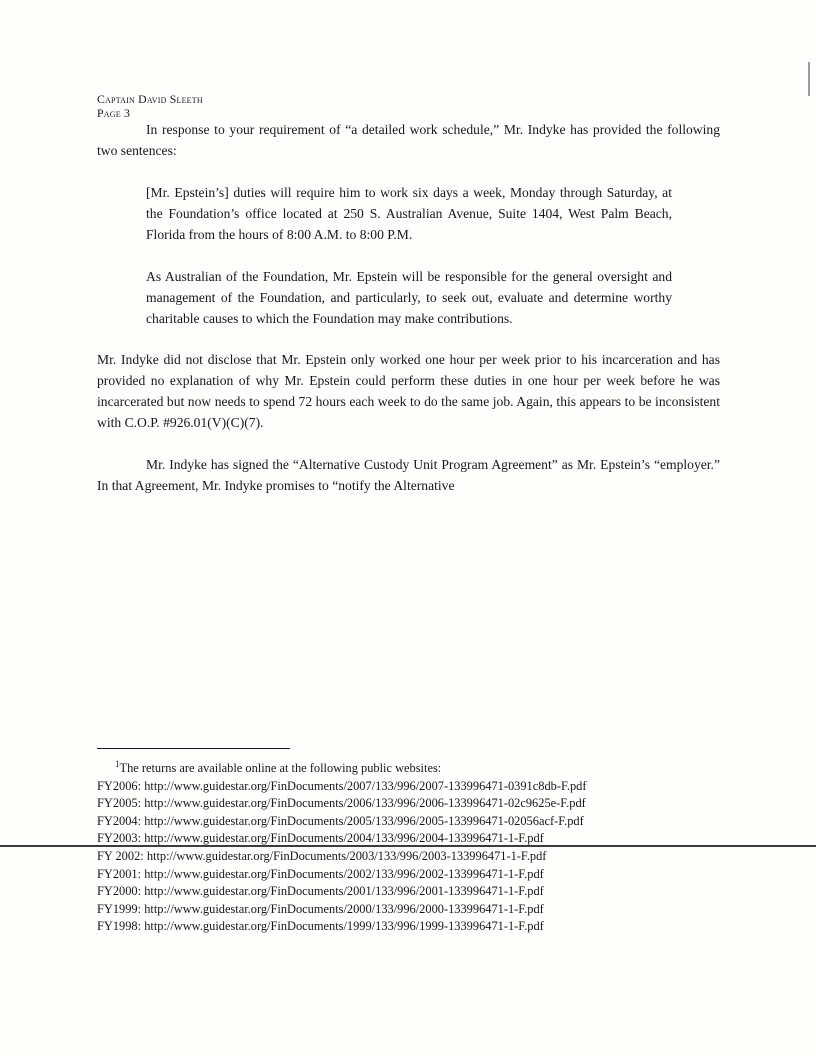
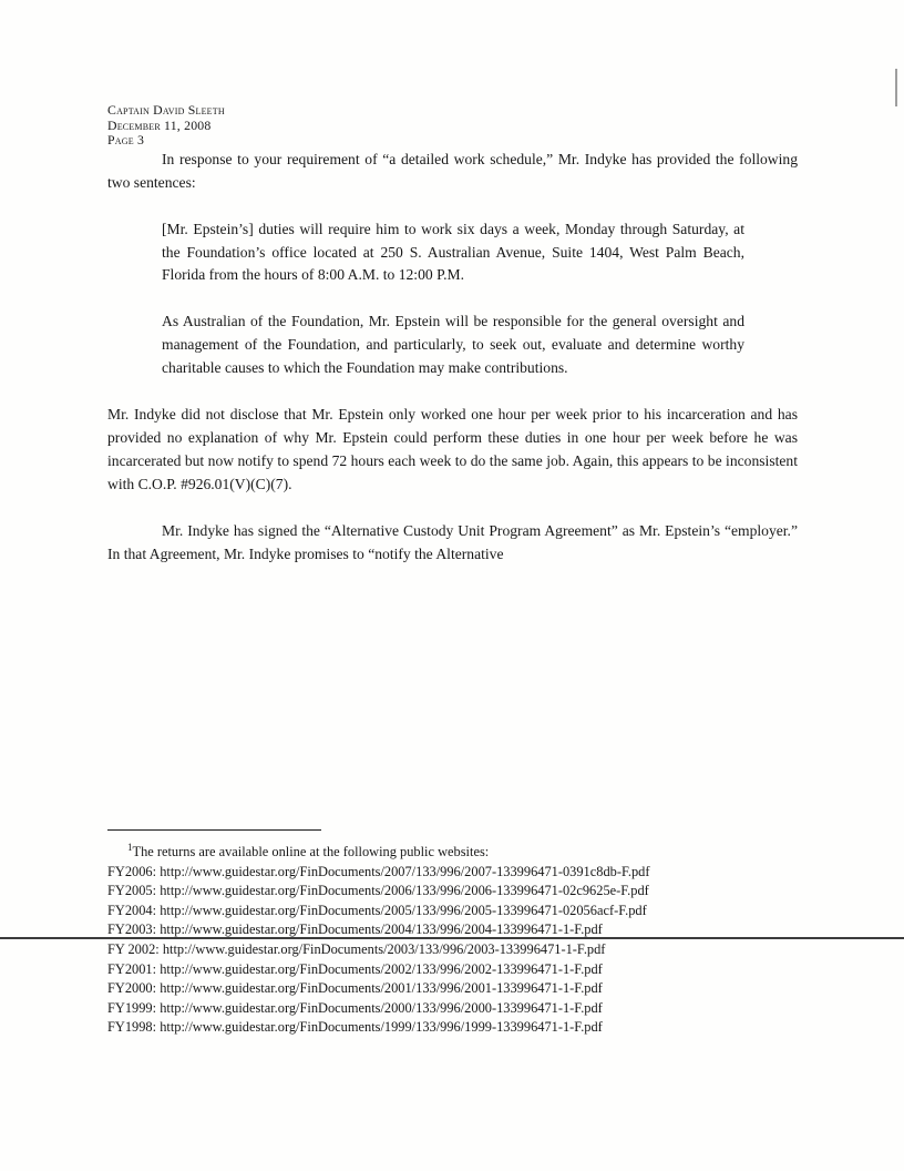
  Captain David Sleeth
+ December 11, 2008
  Page 3
  In response to your requirement of “a detailed work schedule,” Mr. Indyke has provided the following two sentences:
- [Mr. Epstein’s] duties will require him to work six days a week, Monday through Saturday, at the Foundation’s office located at 250 S. Australian Avenue, Suite 1404, West Palm Beach, Florida from the hours of 8:00 A.M. to 8:00 P.M.
+ [Mr. Epstein’s] duties will require him to work six days a week, Monday through Saturday, at the Foundation’s office located at 250 S. Australian Avenue, Suite 1404, West Palm Beach, Florida from the hours of 8:00 A.M. to 12:00 P.M.
  As Australian of the Foundation, Mr. Epstein will be responsible for the general oversight and management of the Foundation, and particularly, to seek out, evaluate and determine worthy charitable causes to which the Foundation may make contributions.
- Mr. Indyke did not disclose that Mr. Epstein only worked one hour per week prior to his incarceration and has provided no explanation of why Mr. Epstein could perform these duties in one hour per week before he was incarcerated but now needs to spend 72 hours each week to do the same job. Again, this appears to be inconsistent with C.O.P. #926.01(V)(C)(7).
+ Mr. Indyke did not disclose that Mr. Epstein only worked one hour per week prior to his incarceration and has provided no explanation of why Mr. Epstein could perform these duties in one hour per week before he was incarcerated but now notify to spend 72 hours each week to do the same job. Again, this appears to be inconsistent with C.O.P. #926.01(V)(C)(7).
  Mr. Indyke has signed the “Alternative Custody Unit Program Agreement” as Mr. Epstein’s “employer.” In that Agreement, Mr. Indyke promises to “notify the Alternative
  1The returns are available online at the following public websites:
  FY2006: http://www.guidestar.org/FinDocuments/2007/133/996/2007-133996471-0391c8db-F.pdf
  FY2005: http://www.guidestar.org/FinDocuments/2006/133/996/2006-133996471-02c9625e-F.pdf
  FY2004: http://www.guidestar.org/FinDocuments/2005/133/996/2005-133996471-02056acf-F.pdf
  FY2003: http://www.guidestar.org/FinDocuments/2004/133/996/2004-133996471-1-F.pdf
  FY 2002: http://www.guidestar.org/FinDocuments/2003/133/996/2003-133996471-1-F.pdf
  FY2001: http://www.guidestar.org/FinDocuments/2002/133/996/2002-133996471-1-F.pdf
  FY2000: http://www.guidestar.org/FinDocuments/2001/133/996/2001-133996471-1-F.pdf
  FY1999: http://www.guidestar.org/FinDocuments/2000/133/996/2000-133996471-1-F.pdf
  FY1998: http://www.guidestar.org/FinDocuments/1999/133/996/1999-133996471-1-F.pdf
